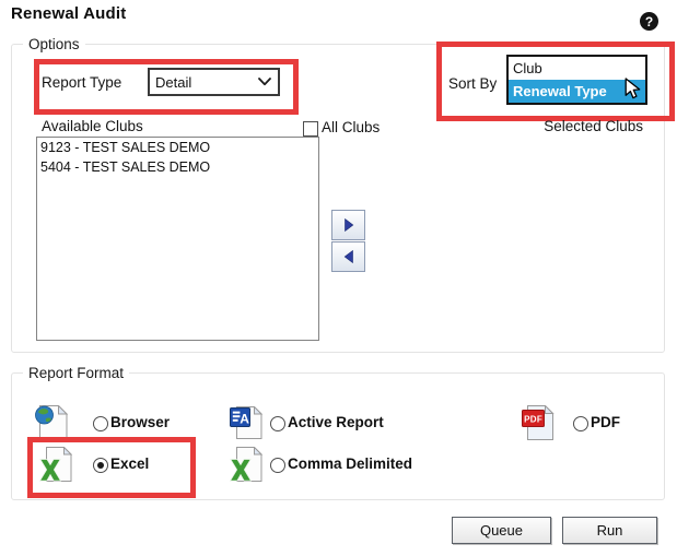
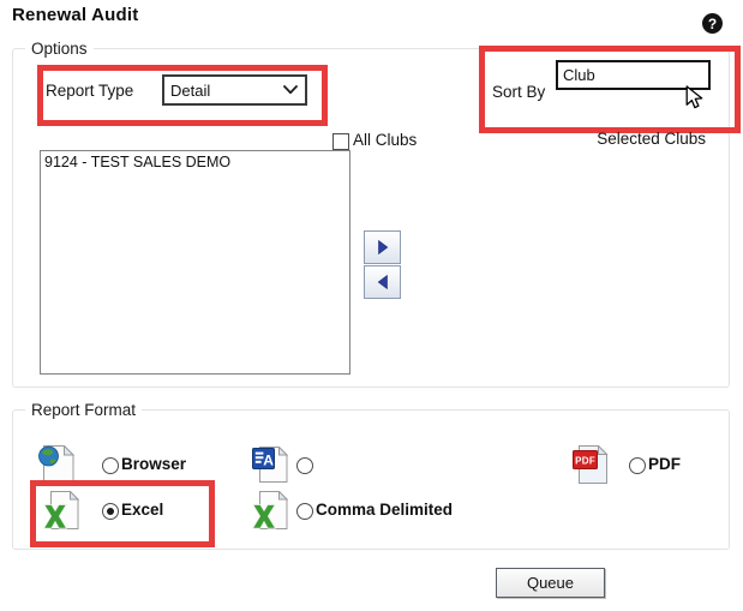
  Renewal Audit
  ?
  Options
  Report Type
  Detail
  Sort By
  Club
- Renewal Type
- Available Clubs
  All Clubs
  Selected Clubs
- 9123 - TEST SALES DEMO
- 5404 - TEST SALES DEMO
+ 9124 - TEST SALES DEMO
  Report Format
  Browser
  A
- Active Report
  PDF
  PDF
  Excel
  Comma Delimited
  Queue
- Run
